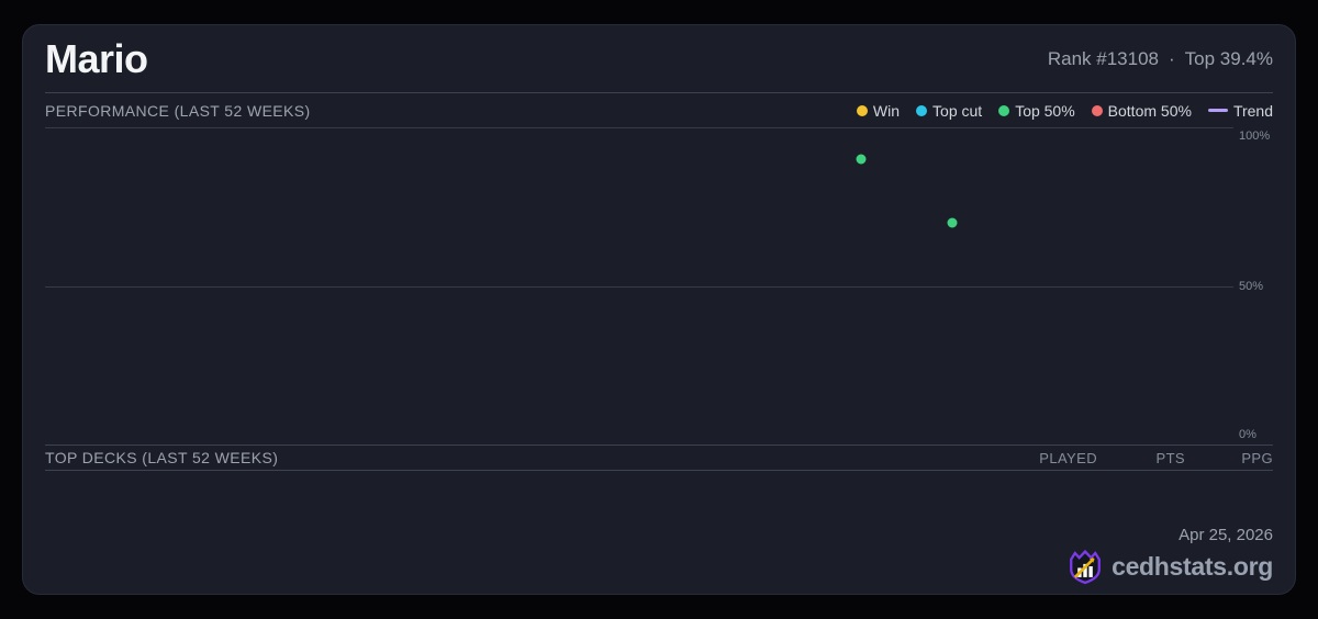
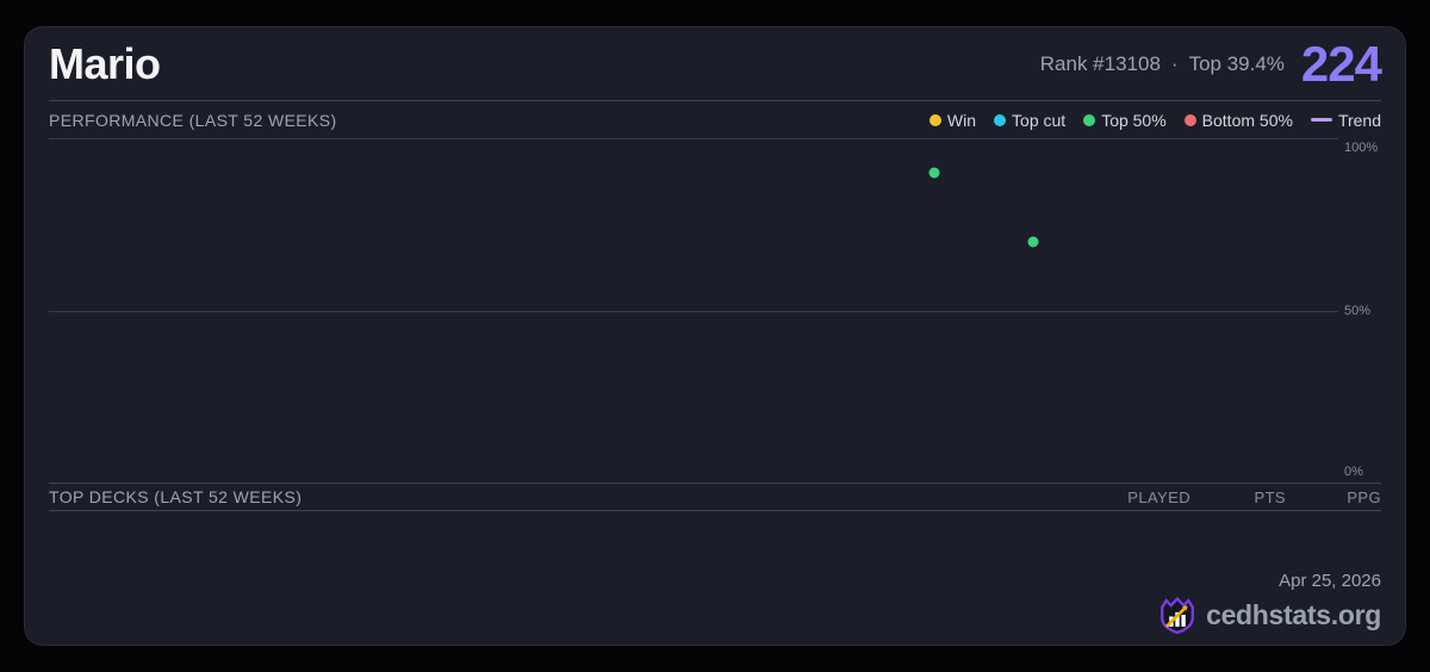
  Mario
  Rank #13108
  ·
  Top 39.4%
+ 224
  PERFORMANCE (LAST 52 WEEKS)
  Win
  Top cut
  Top 50%
  Bottom 50%
  Trend
  100%
  50%
  0%
  TOP DECKS (LAST 52 WEEKS)
  PLAYED
  PTS
  PPG
  Apr 25, 2026
  cedhstats.org
